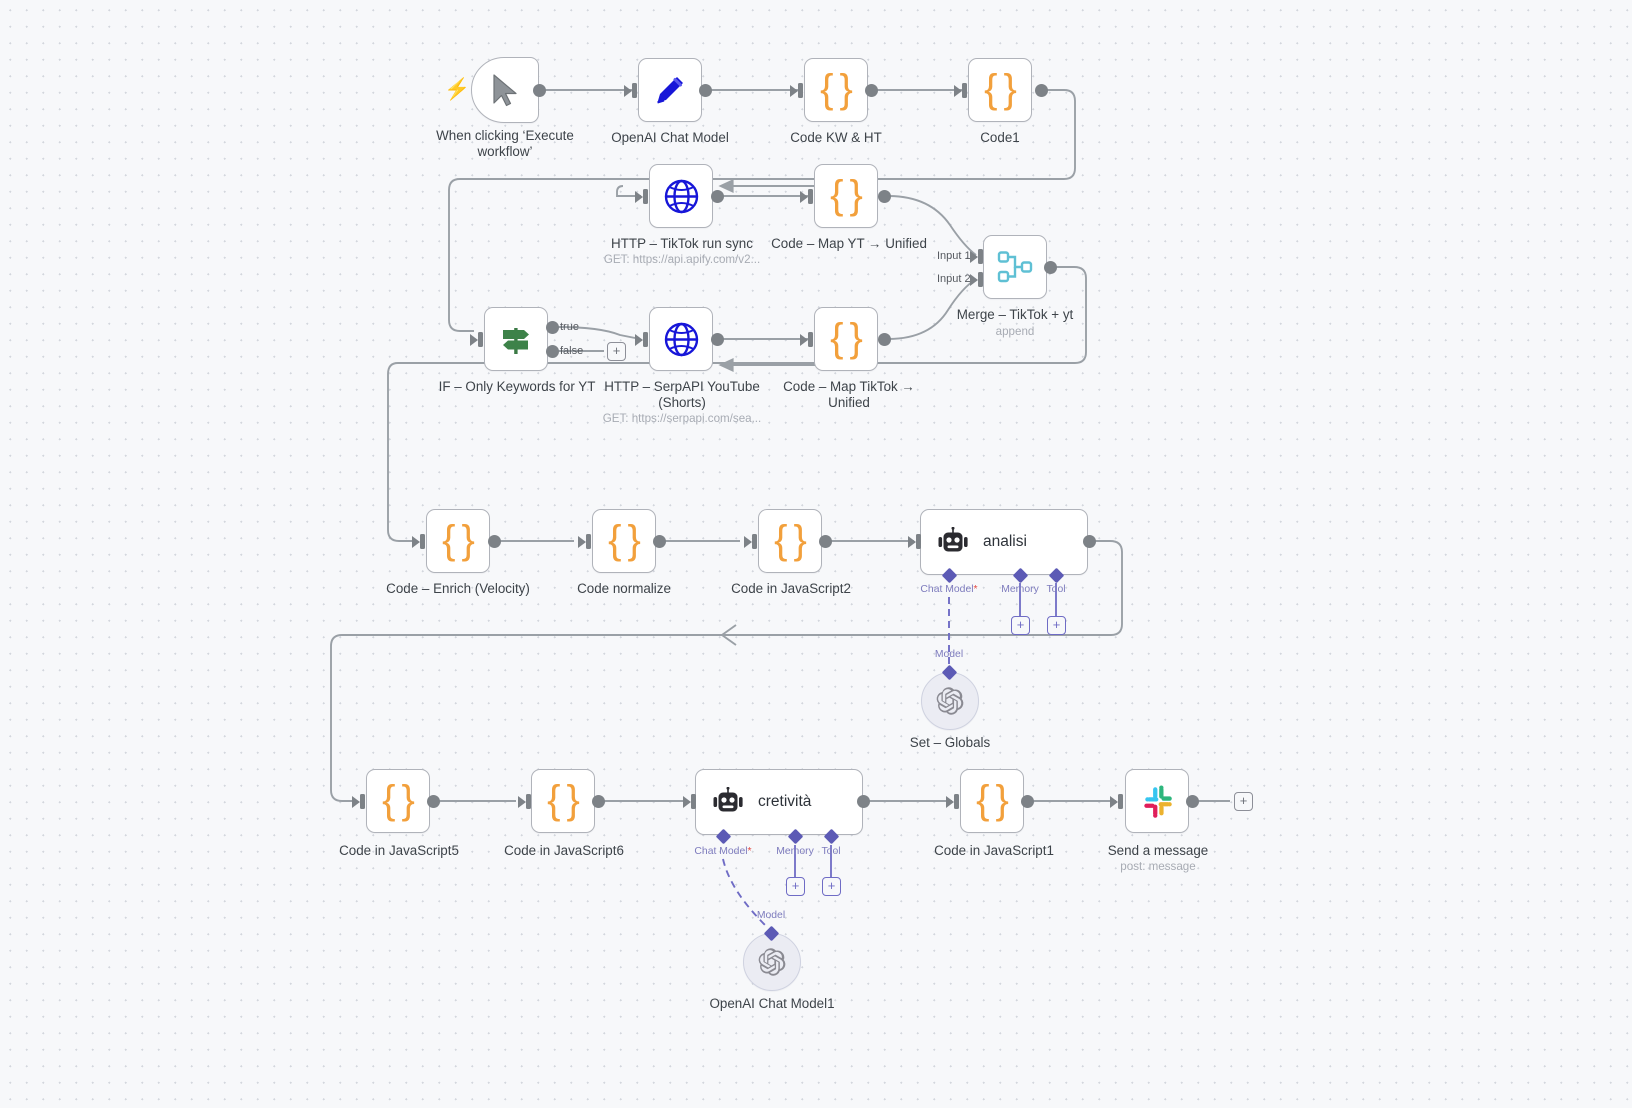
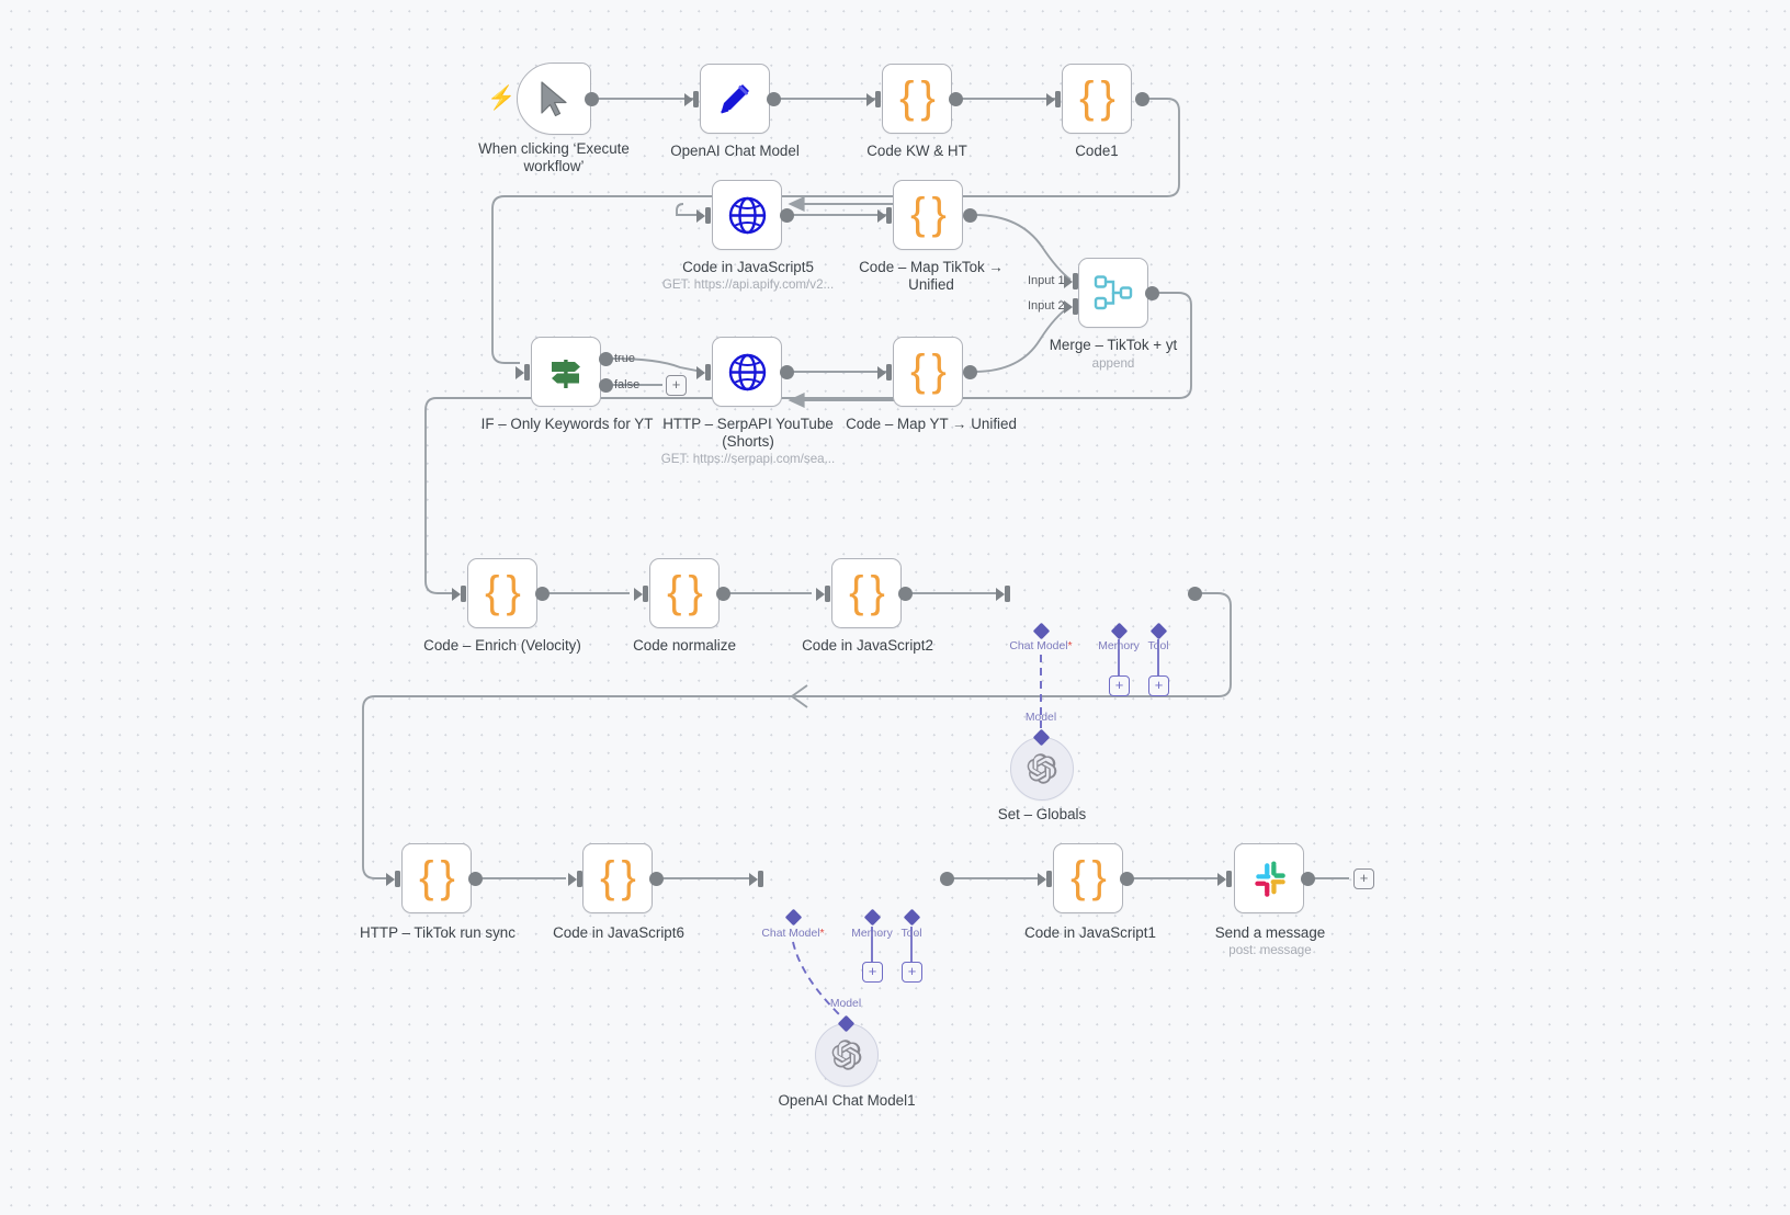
  ⚡
  When clicking ‘Execute workflow’
  OpenAI Chat Model
  { }
  Code KW & HT
  { }
  Code1
- HTTP – TikTok run sync
+ Code in JavaScript5
  GET: https://api.apify.com/v2...
  { }
- Code – Map YT → Unified
+ Code – Map TikTok → Unified
  Input 1
  Input 2
  Merge – TikTok + yt
  append
  true
  false
  +
  IF – Only Keywords for YT
  HTTP – SerpAPI YouTube (Shorts)
  GET: https://serpapi.com/sea...
  { }
- Code – Map TikTok → Unified
+ Code – Map YT → Unified
  { }
  Code – Enrich (Velocity)
  { }
  Code normalize
  { }
  Code in JavaScript2
- analisi
  Chat Model*
  Memory
  Tool
  +
  +
  Model
  Set – Globals
  { }
- Code in JavaScript5
+ HTTP – TikTok run sync
  { }
  Code in JavaScript6
- cretività
  Chat Model*
  Memory
  Tool
  +
  +
  { }
  Code in JavaScript1
  Send a message
  post: message
  +
  Model
  OpenAI Chat Model1
